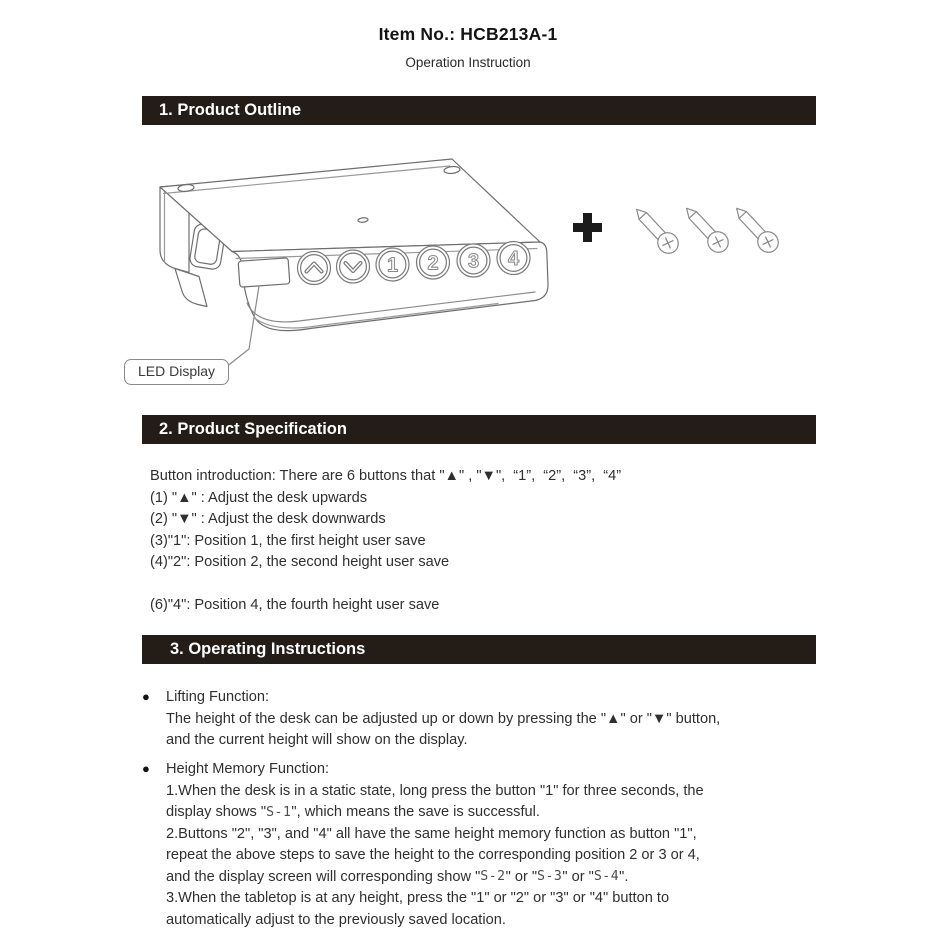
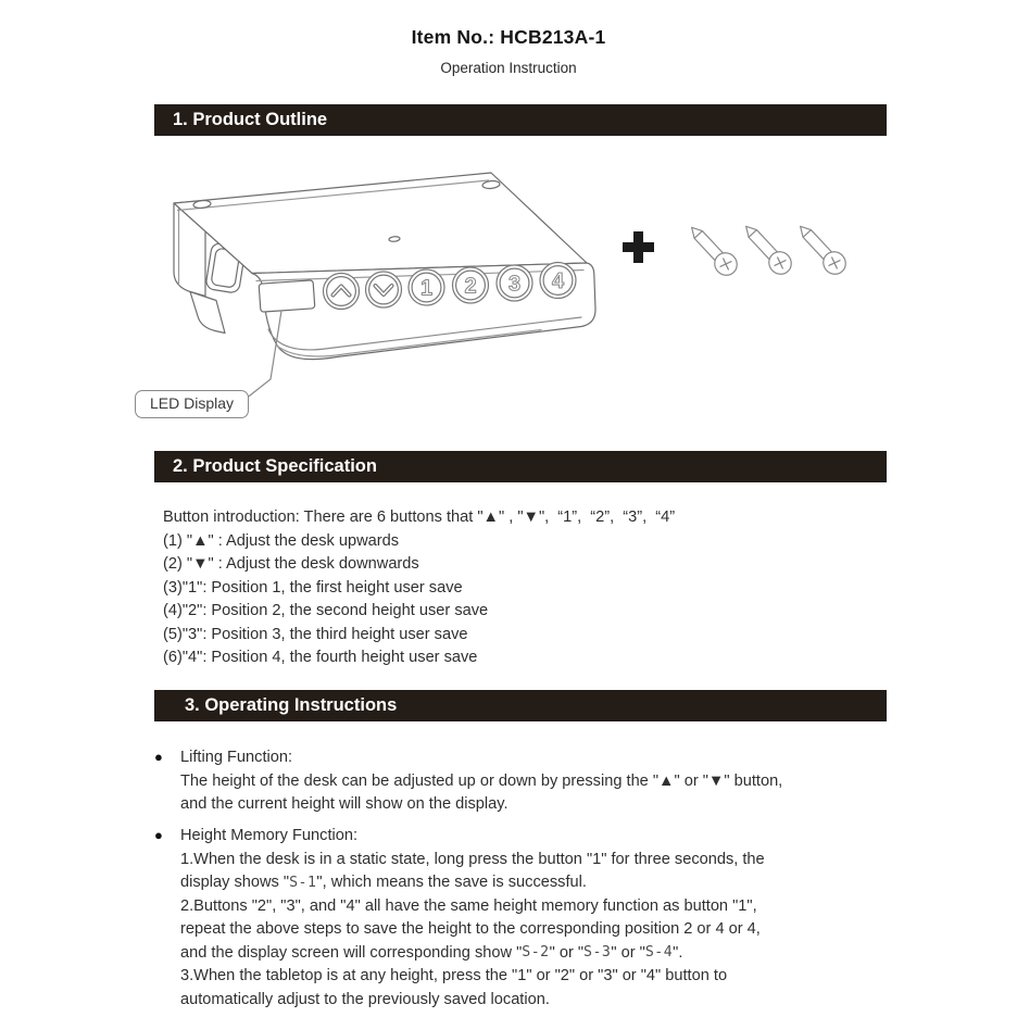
  Item No.: HCB213A-1
  Operation Instruction
  1. Product Outline
  1
  2
  3
  4
  LED Display
  2. Product Specification
  Button introduction: There are 6 buttons that "▲" , "▼", “1”, “2”, “3”, “4”
  (1) "▲" : Adjust the desk upwards
  (2) "▼" : Adjust the desk downwards
  (3)"1": Position 1, the first height user save
  (4)"2": Position 2, the second height user save
+ (5)"3": Position 3, the third height user save
  (6)"4": Position 4, the fourth height user save
  3. Operating Instructions
  ●
  Lifting Function:
  The height of the desk can be adjusted up or down by pressing the "▲" or "▼" button,
  and the current height will show on the display.
  ●
  Height Memory Function:
  1.When the desk is in a static state, long press the button "1" for three seconds, the
  display shows "S-1", which means the save is successful.
  2.Buttons "2", "3", and "4" all have the same height memory function as button "1",
- repeat the above steps to save the height to the corresponding position 2 or 3 or 4,
+ repeat the above steps to save the height to the corresponding position 2 or 4 or 4,
  and the display screen will corresponding show "S-2" or "S-3" or "S-4".
  3.When the tabletop is at any height, press the "1" or "2" or "3" or "4" button to
  automatically adjust to the previously saved location.
